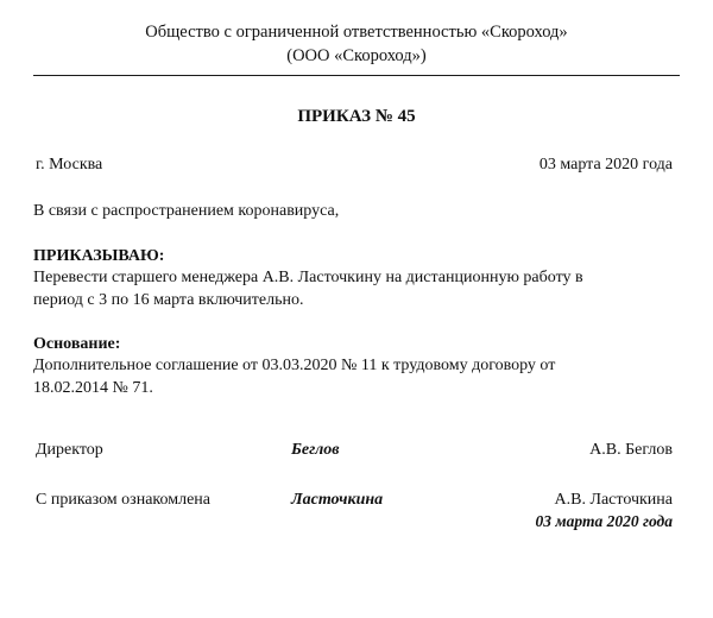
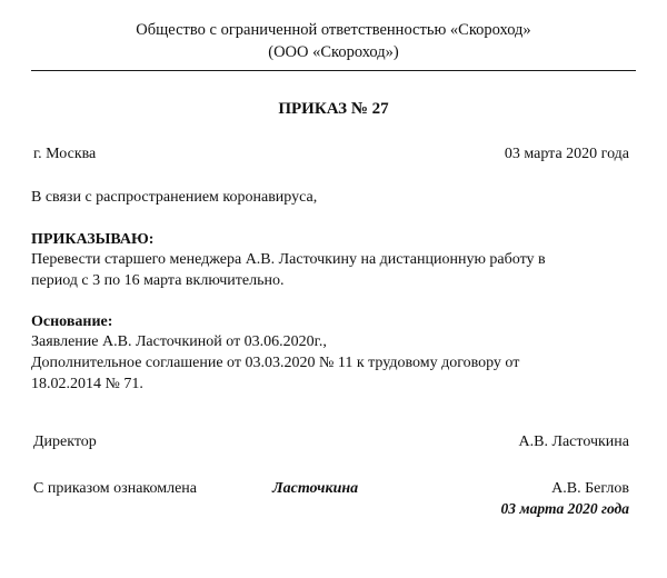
  Общество с ограниченной ответственностью «Скороход»
  (ООО «Скороход»)
- ПРИКАЗ № 45
+ ПРИКАЗ № 27
  г. Москва
  03 марта 2020 года
  В связи с распространением коронавируса,
  ПРИКАЗЫВАЮ:
  Перевести старшего менеджера А.В. Ласточкину на дистанционную работу в
  период с 3 по 16 марта включительно.
  Основание:
+ Заявление А.В. Ласточкиной от 03.06.2020г.,
  Дополнительное соглашение от 03.03.2020 № 11 к трудовому договору от
  18.02.2014 № 71.
  Директор
- Беглов
- А.В. Беглов
+ А.В. Ласточкина
  С приказом ознакомлена
  Ласточкина
- А.В. Ласточкина
+ А.В. Беглов
  03 марта 2020 года
